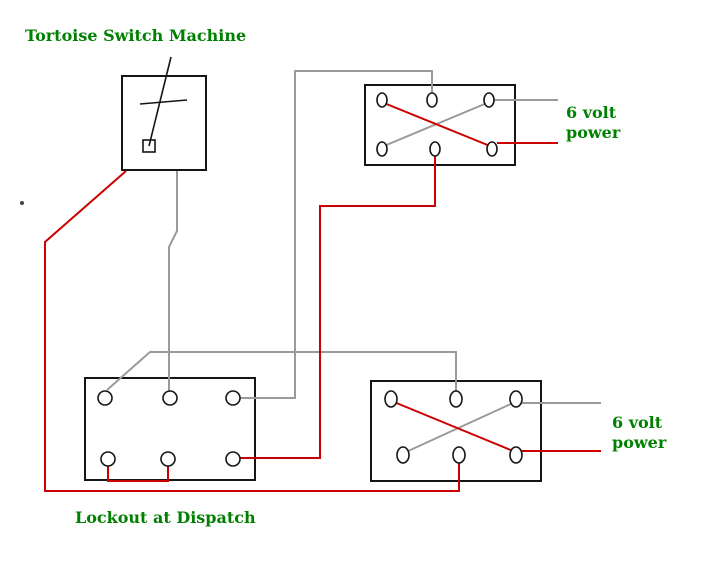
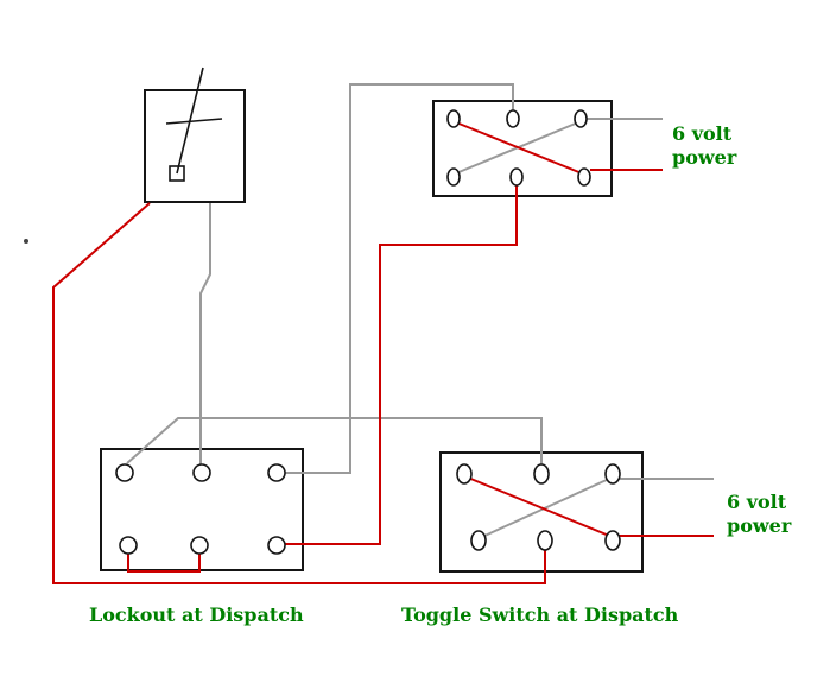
- Tortoise Switch Machine
  6 volt
  power
  Lockout at Dispatch
+ Toggle Switch at Dispatch
  6 volt
  power
